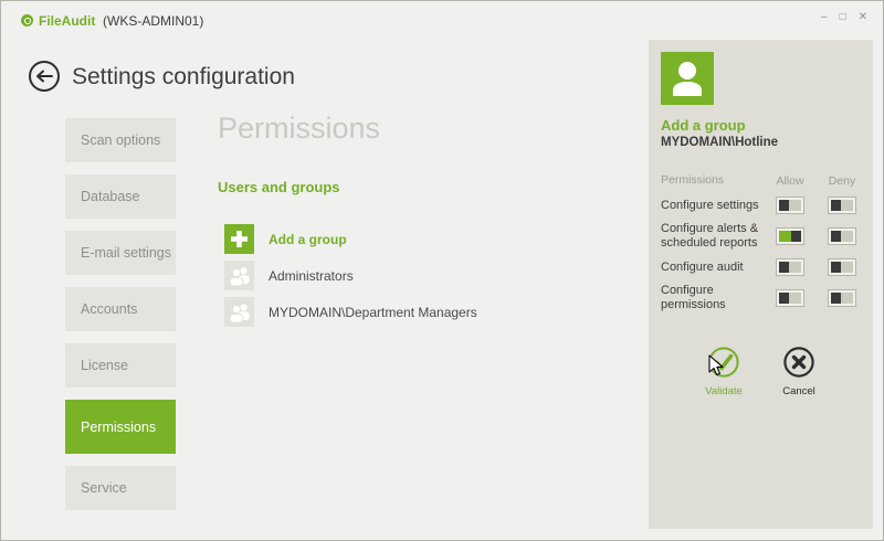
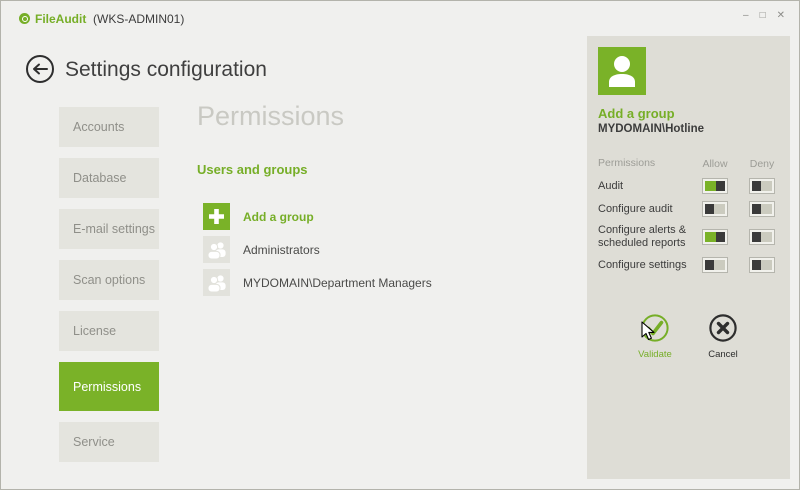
  FileAudit
  (WKS-ADMIN01)
  –
  □
  ✕
  Settings configuration
- Scan options
+ Accounts
  Database
  E-mail settings
- Accounts
+ Scan options
  License
  Permissions
  Service
  Permissions
  Users and groups
  Add a group
  Administrators
  MYDOMAIN\Department Managers
  Add a group
  MYDOMAIN\Hotline
  Permissions
  Allow
  Deny
+ Audit
- Configure settings
+ Configure audit
  Configure alerts & scheduled reports
- Configure audit
+ Configure settings
- Configure permissions
  Validate
  Cancel
